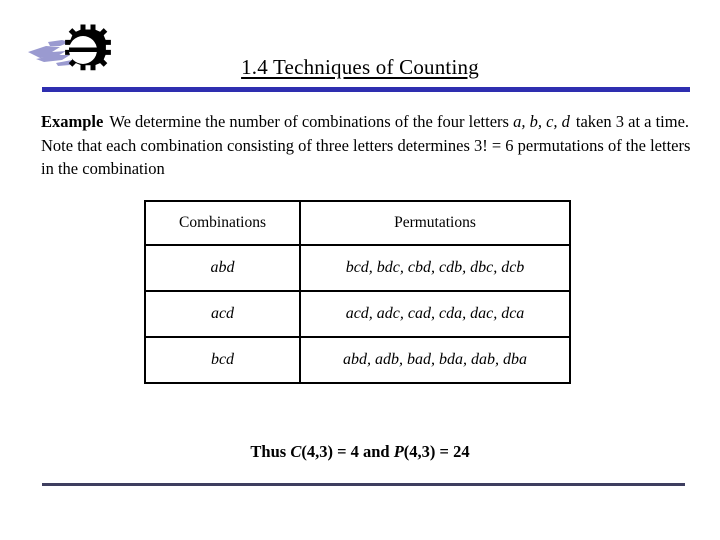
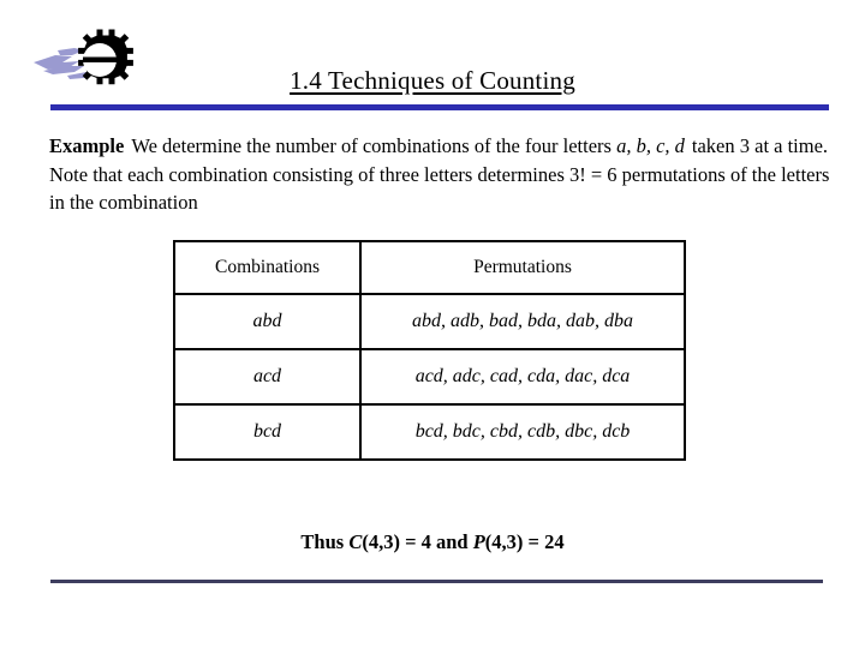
  1.4 Techniques of Counting
  Example We determine the number of combinations of the four letters a, b, c, d taken 3 at a time. Note that each combination consisting of three letters determines 3! = 6 permutations of the letters in the combination
  Combinations	Permutations
- abd	bcd, bdc, cbd, cdb, dbc, dcb
+ abd	abd, adb, bad, bda, dab, dba
  acd	acd, adc, cad, cda, dac, dca
- bcd	abd, adb, bad, bda, dab, dba
+ bcd	bcd, bdc, cbd, cdb, dbc, dcb
  Thus C(4,3) = 4 and P(4,3) = 24
